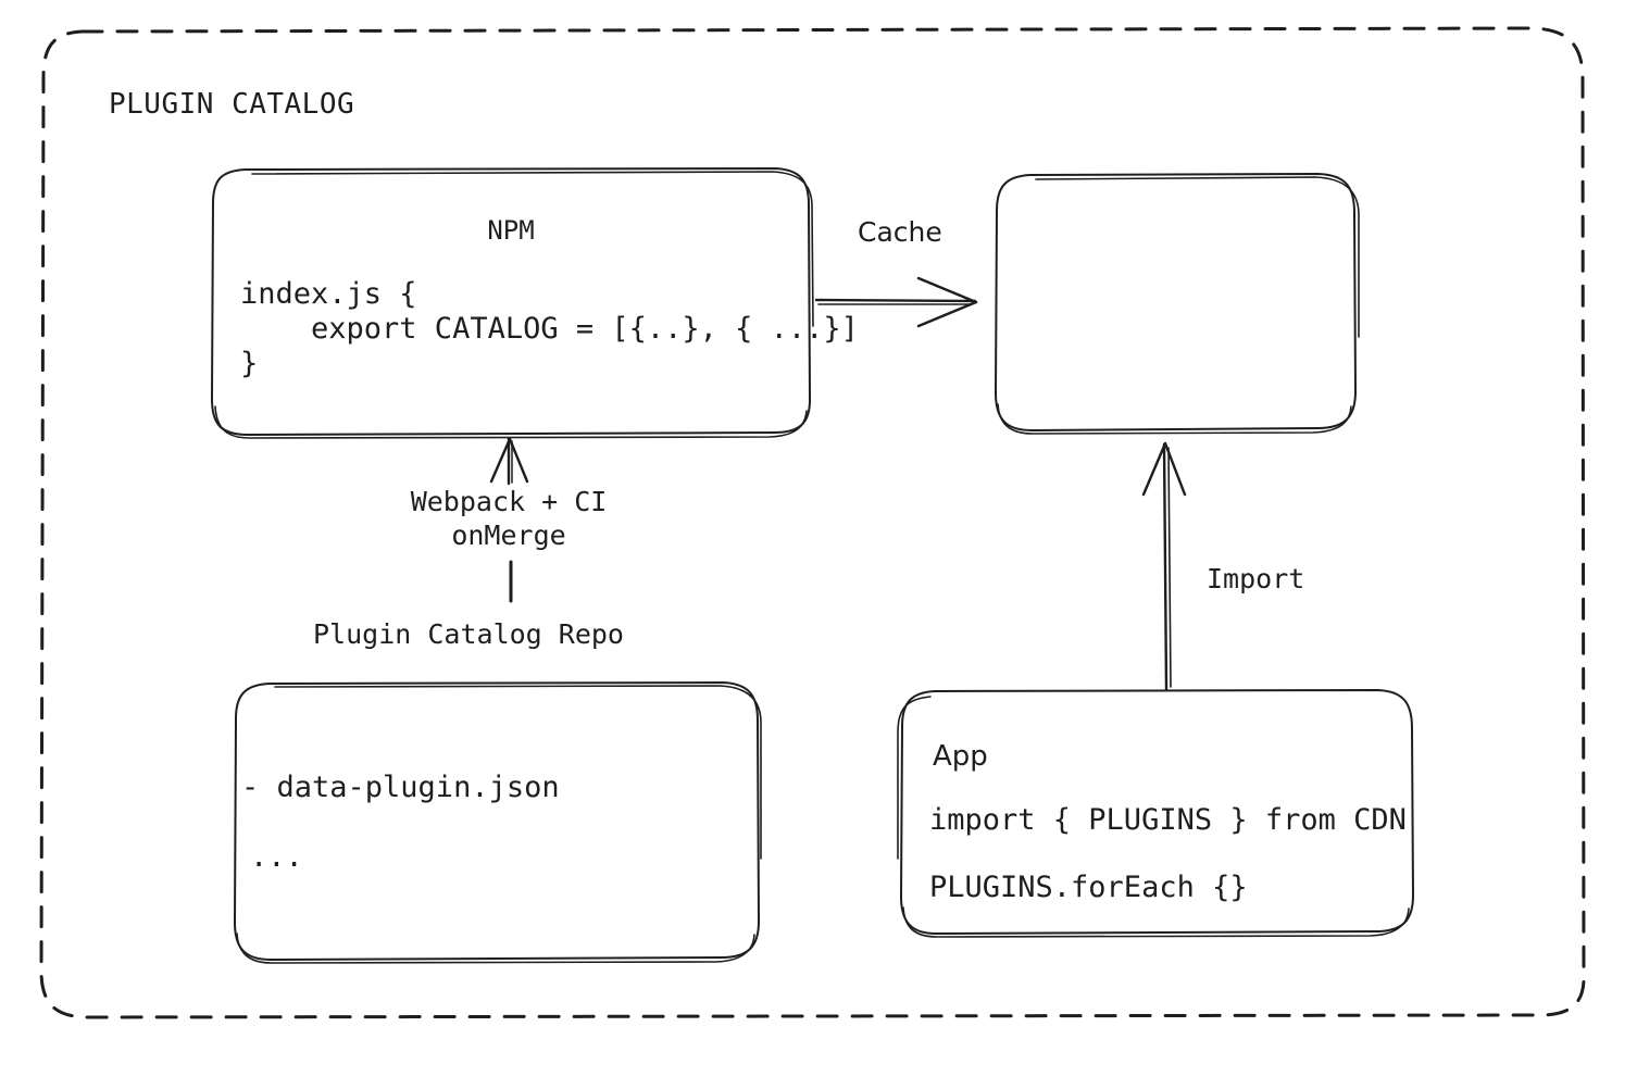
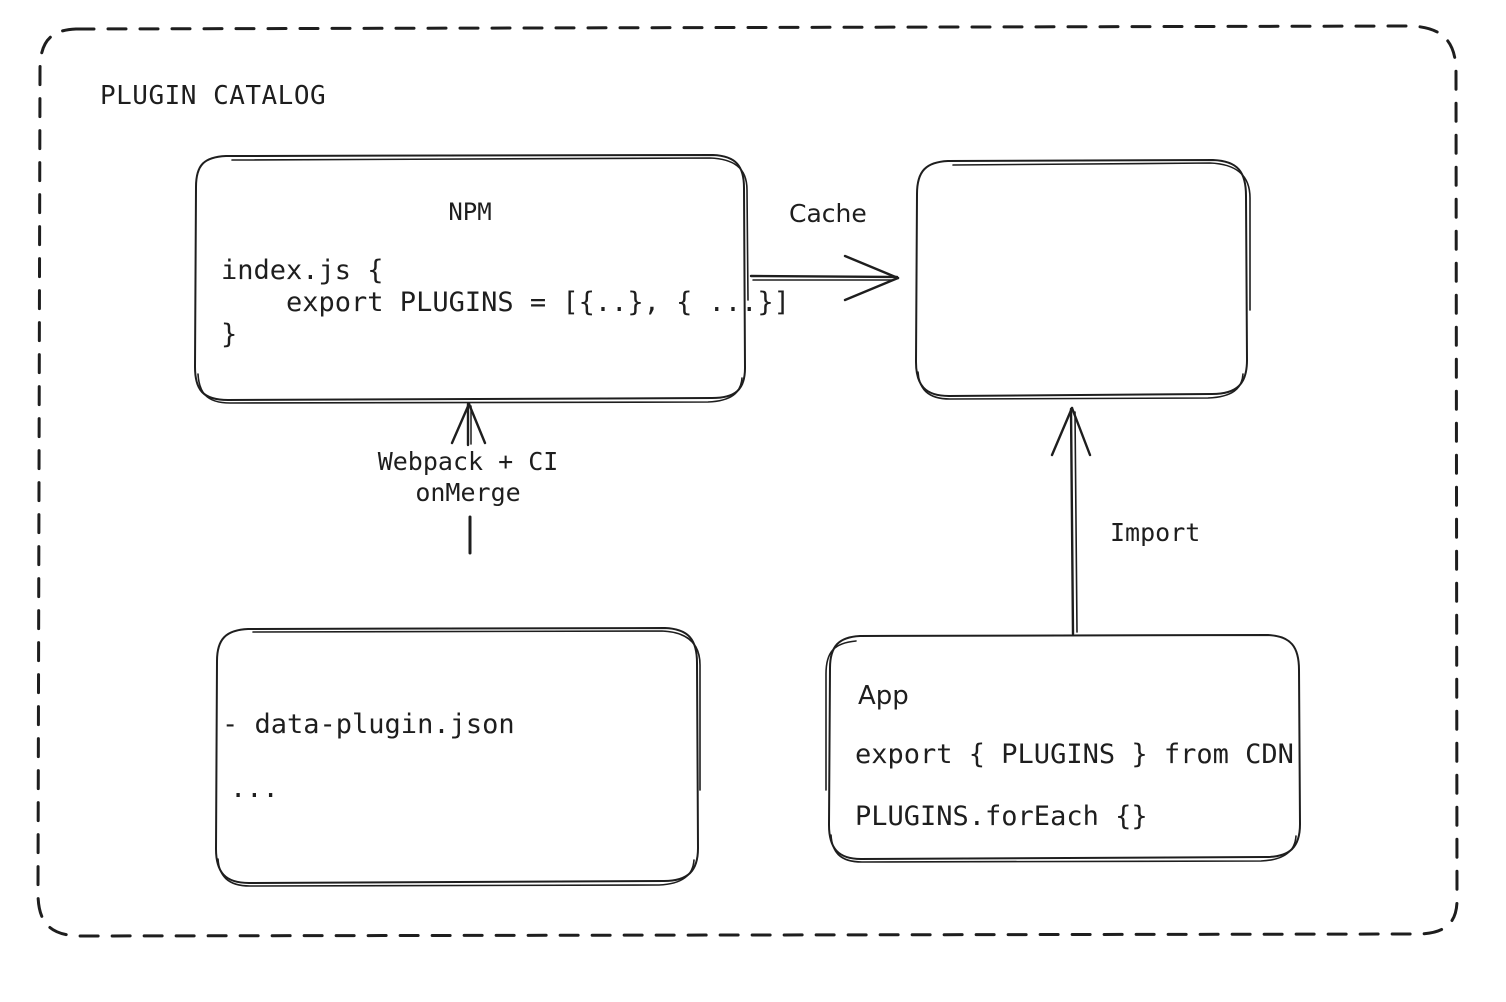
  PLUGIN CATALOG
  NPM
  index.js {
- export CATALOG = [{..}, { ...}]
+ export PLUGINS = [{..}, { ...}]
  }
  Cache
  Webpack + CI
  onMerge
- Plugin Catalog Repo
  - data-plugin.json
  ...
  App
- import { PLUGINS } from CDN
+ export { PLUGINS } from CDN
  PLUGINS.forEach {}
  Import
